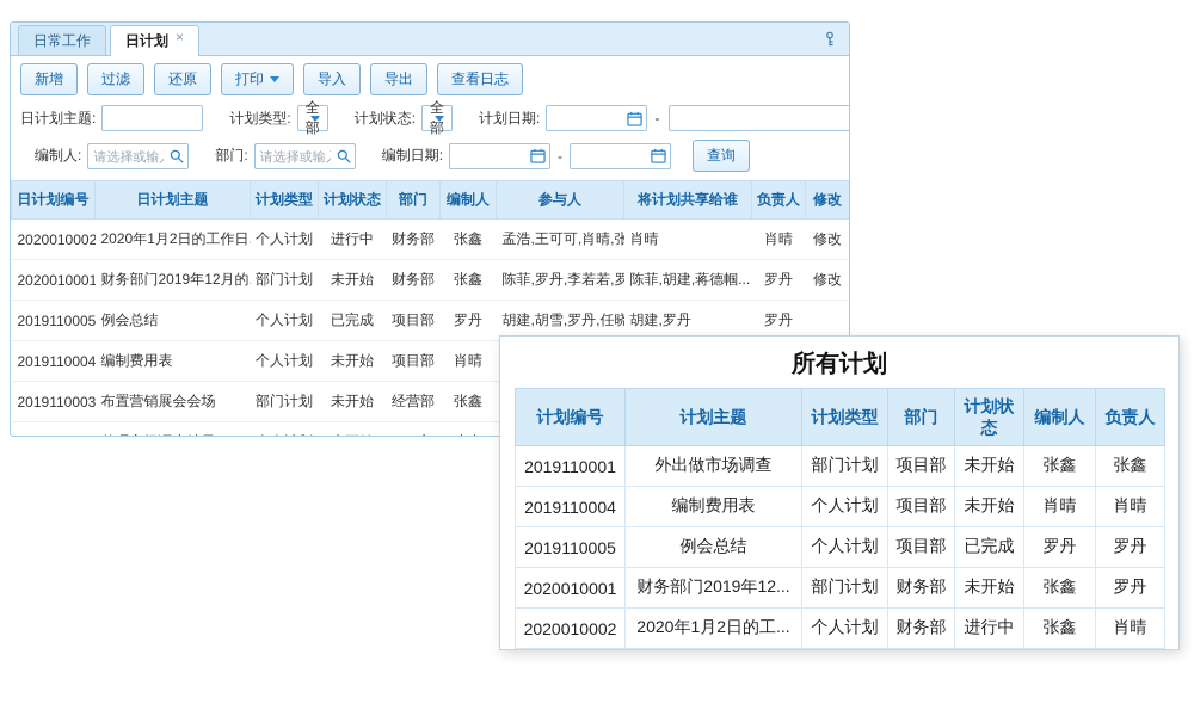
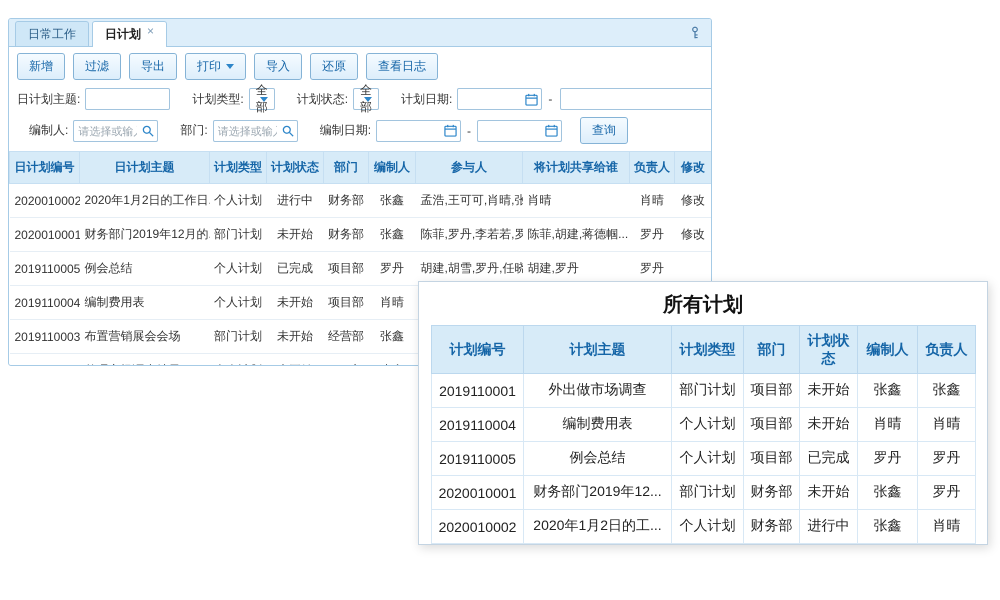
  日常工作
  日计划
  ×
  新增
  过滤
- 还原
+ 导出
  打印
  导入
- 导出
+ 还原
  查看日志
  日计划主题:
  计划类型:
  全部
  计划状态:
  全部
  计划日期:
  -
  编制人:
  请选择或输
  部门:
  请选择或输
  编制日期:
  -
  查询
  日计划编号	日计划主题	计划类型	计划状态	部门	编制人	参与人	将计划共享给谁	负责人	修改
  2020010002	2020年1月2日的工作日	个人计划	进行中	财务部	张鑫	孟浩,王可可,肖晴,张	肖晴	肖晴	修改
  2020010001	财务部门2019年12月的	部门计划	未开始	财务部	张鑫	陈菲,罗丹,李若若,罗	陈菲,胡建,蒋德帼...	罗丹	修改
  2019110005	例会总结	个人计划	已完成	项目部	罗丹	胡建,胡雪,罗丹,任晓	胡建,罗丹	罗丹
  2019110003	布置营销展会会场	部门计划	未开始	经营部	张鑫
  所有计划
  计划编号	计划主题	计划类型	部门	计划状态	编制人	负责人
  2019110001	外出做市场调查	部门计划	项目部	未开始	张鑫	张鑫
  2019110004	编制费用表	个人计划	项目部	未开始	肖晴	肖晴
  2019110005	例会总结	个人计划	项目部	已完成	罗丹	罗丹
  2020010001	财务部门2019年12...	部门计划	财务部	未开始	张鑫	罗丹
  2020010002	2020年1月2日的工...	个人计划	财务部	进行中	张鑫	肖晴
